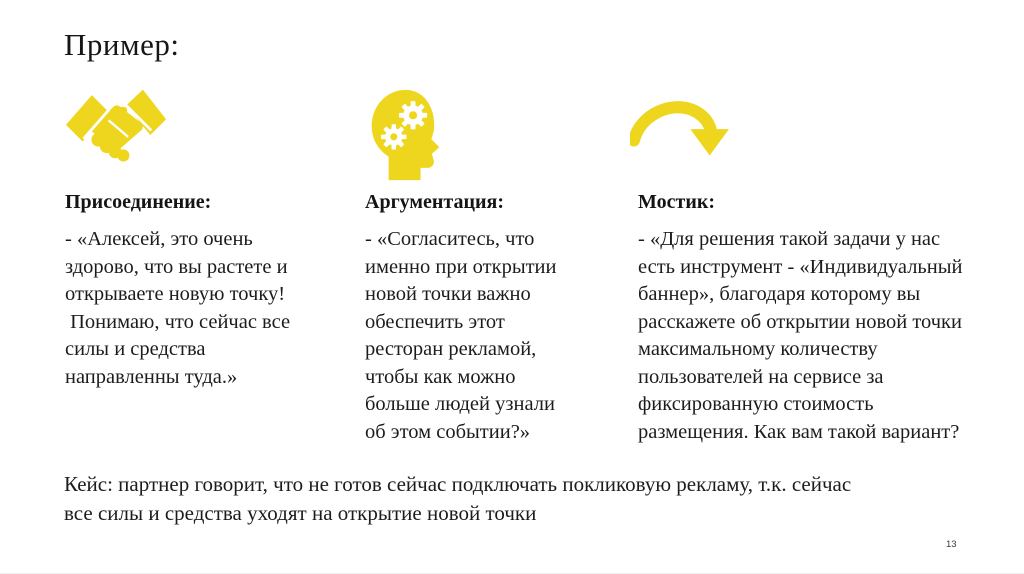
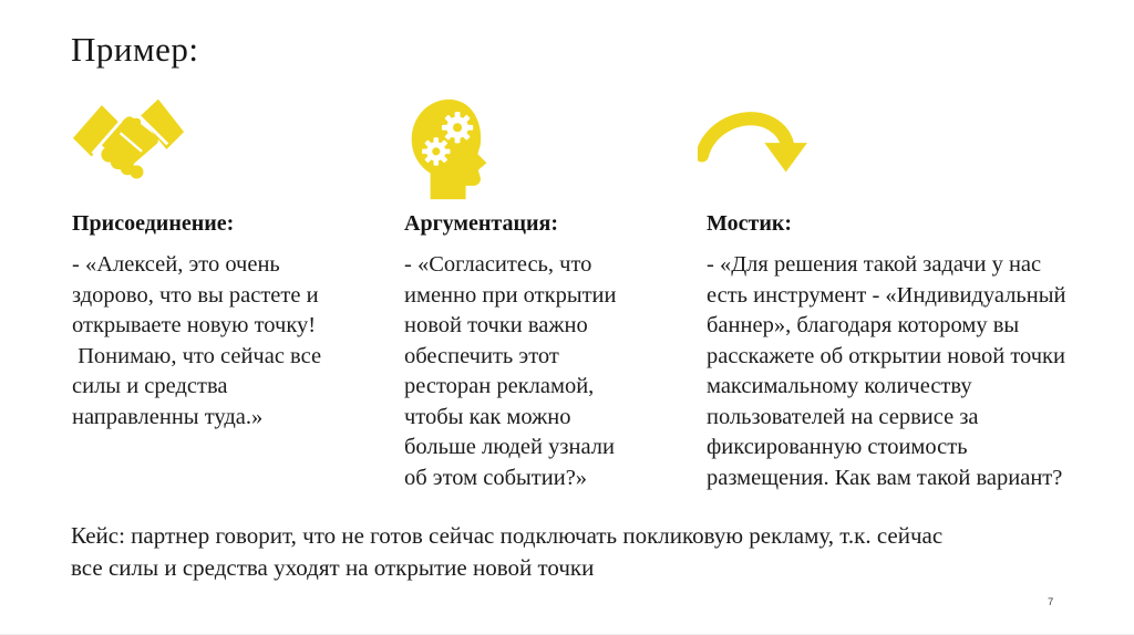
  Пример:
  Присоединение:
  - «Алексей, это очень
  здорово, что вы растете и
  открываете новую точку!
  Понимаю, что сейчас все
  силы и средства
  направленны туда.»
  Аргументация:
  - «Согласитесь, что
  именно при открытии
  новой точки важно
  обеспечить этот
  ресторан рекламой,
  чтобы как можно
  больше людей узнали
  об этом событии?»
  Мостик:
  - «Для решения такой задачи у нас
  есть инструмент - «Индивидуальный
  баннер», благодаря которому вы
  расскажете об открытии новой точки
  максимальному количеству
  пользователей на сервисе за
  фиксированную стоимость
  размещения. Как вам такой вариант?
  Кейс: партнер говорит, что не готов сейчас подключать покликовую рекламу, т.к. сейчас
  все силы и средства уходят на открытие новой точки
- 13
+ 7
